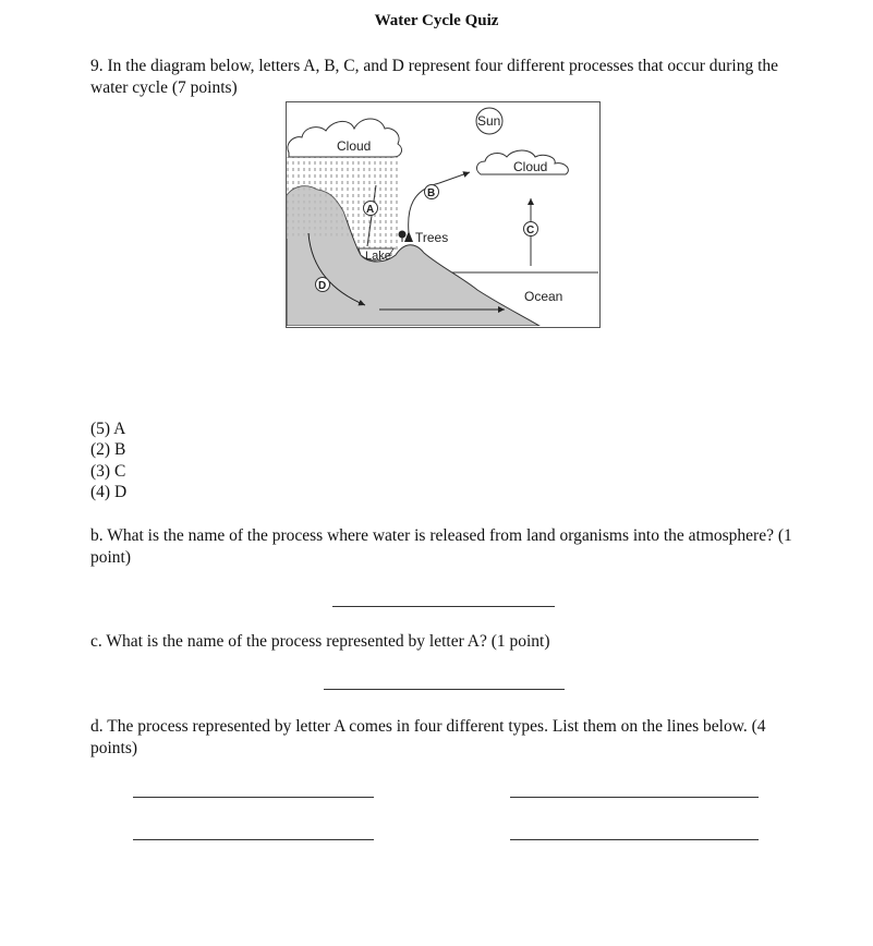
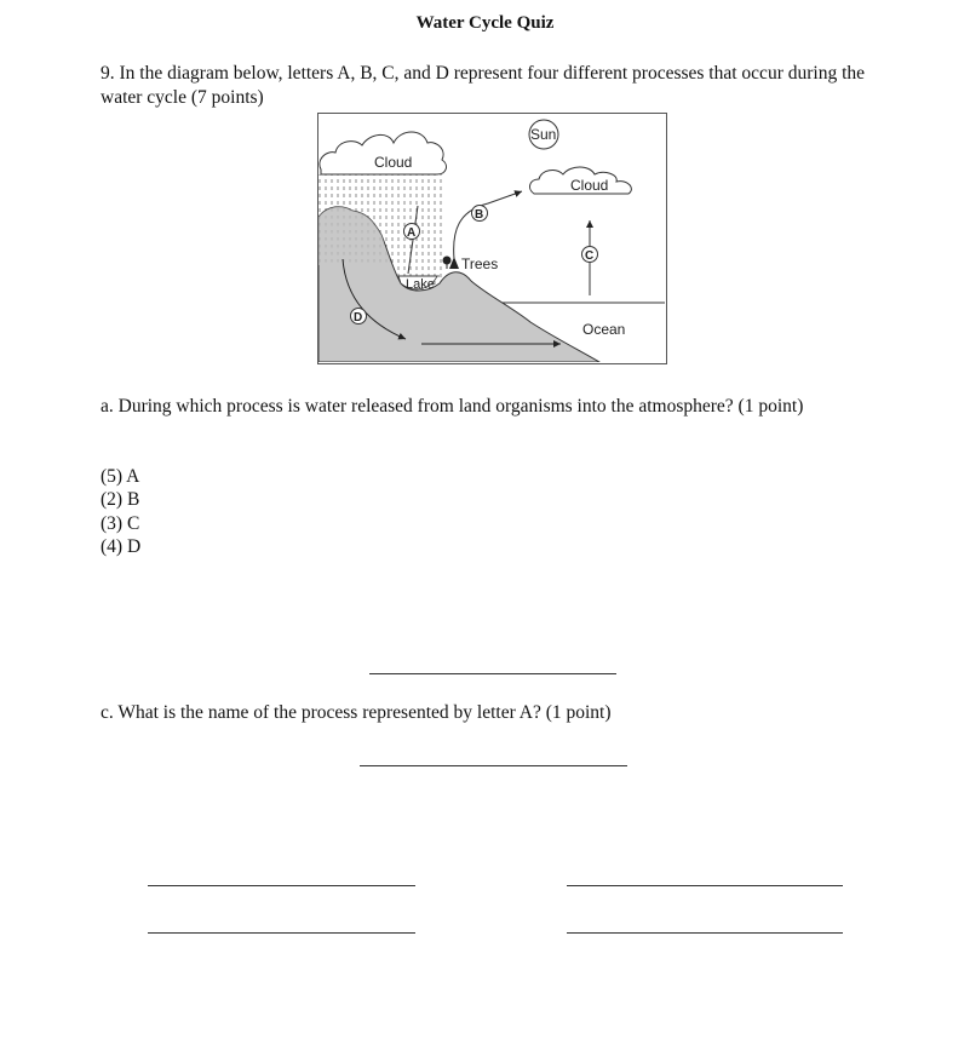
  Water Cycle Quiz
  9. In the diagram below, letters A, B, C, and D represent four different processes that occur during the water cycle (7 points)
  Cloud
  Sun
  Cloud
  Trees
  Lake
  Ocean
  A
  B
  C
  D
+ a. During which process is water released from land organisms into the atmosphere? (1 point)
  (5) A
  (2) B
  (3) C
  (4) D
- b. What is the name of the process where water is released from land organisms into the atmosphere? (1 point)
  c. What is the name of the process represented by letter A? (1 point)
- d. The process represented by letter A comes in four different types. List them on the lines below. (4 points)
